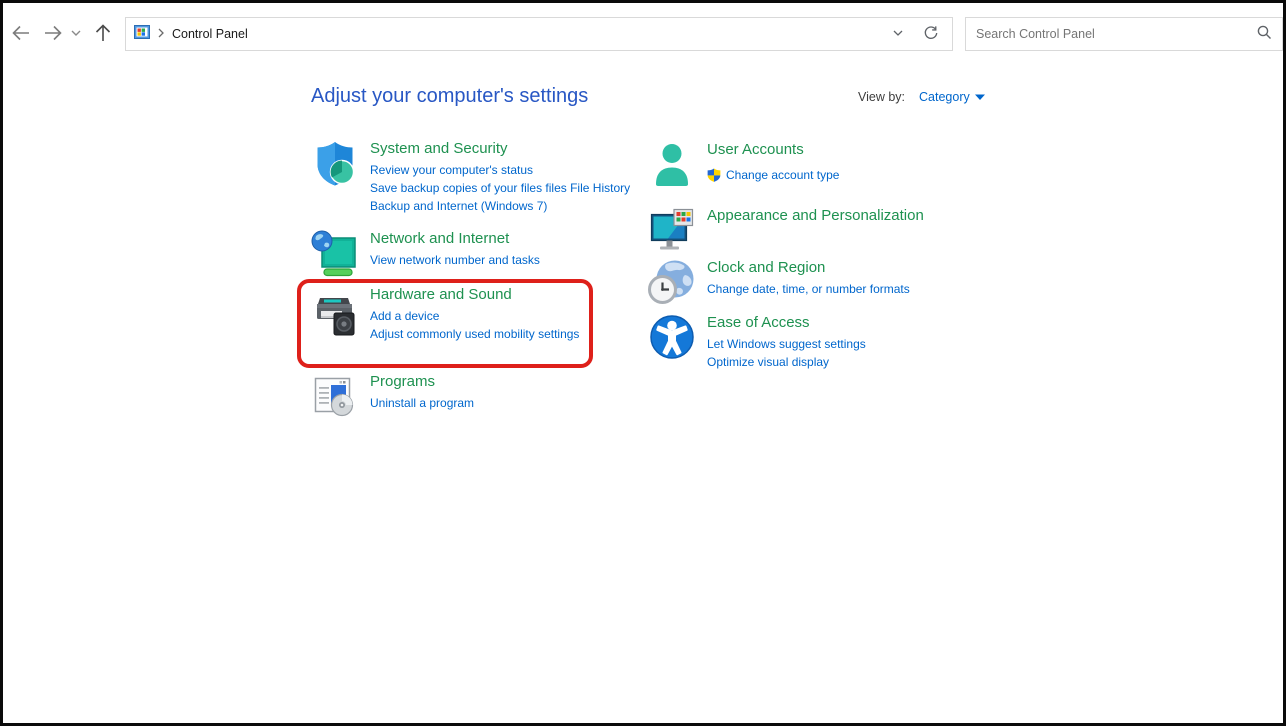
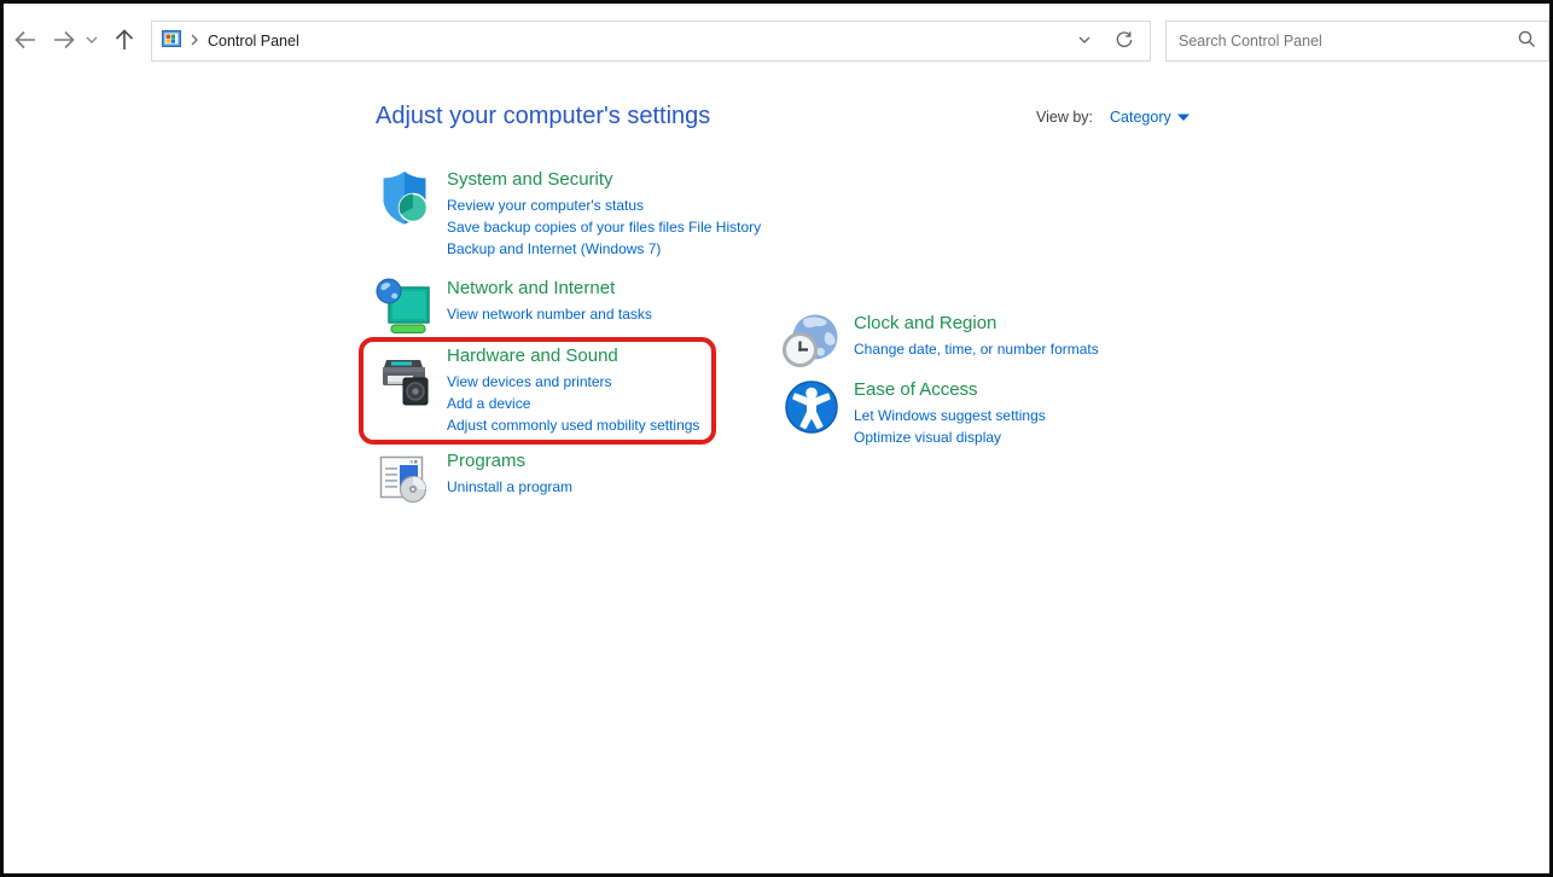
  Control Panel
  Search Control Panel
  Adjust your computer's settings
  View by:
  Category
  System and Security
  Review your computer's status
  Save backup copies of your files files File History
  Backup and Internet (Windows 7)
  Network and Internet
  View network number and tasks
  Hardware and Sound
+ View devices and printers
  Add a device
  Adjust commonly used mobility settings
  Programs
  Uninstall a program
- User Accounts
- Change account type
- Appearance and Personalization
  Clock and Region
  Change date, time, or number formats
  Ease of Access
  Let Windows suggest settings
  Optimize visual display
